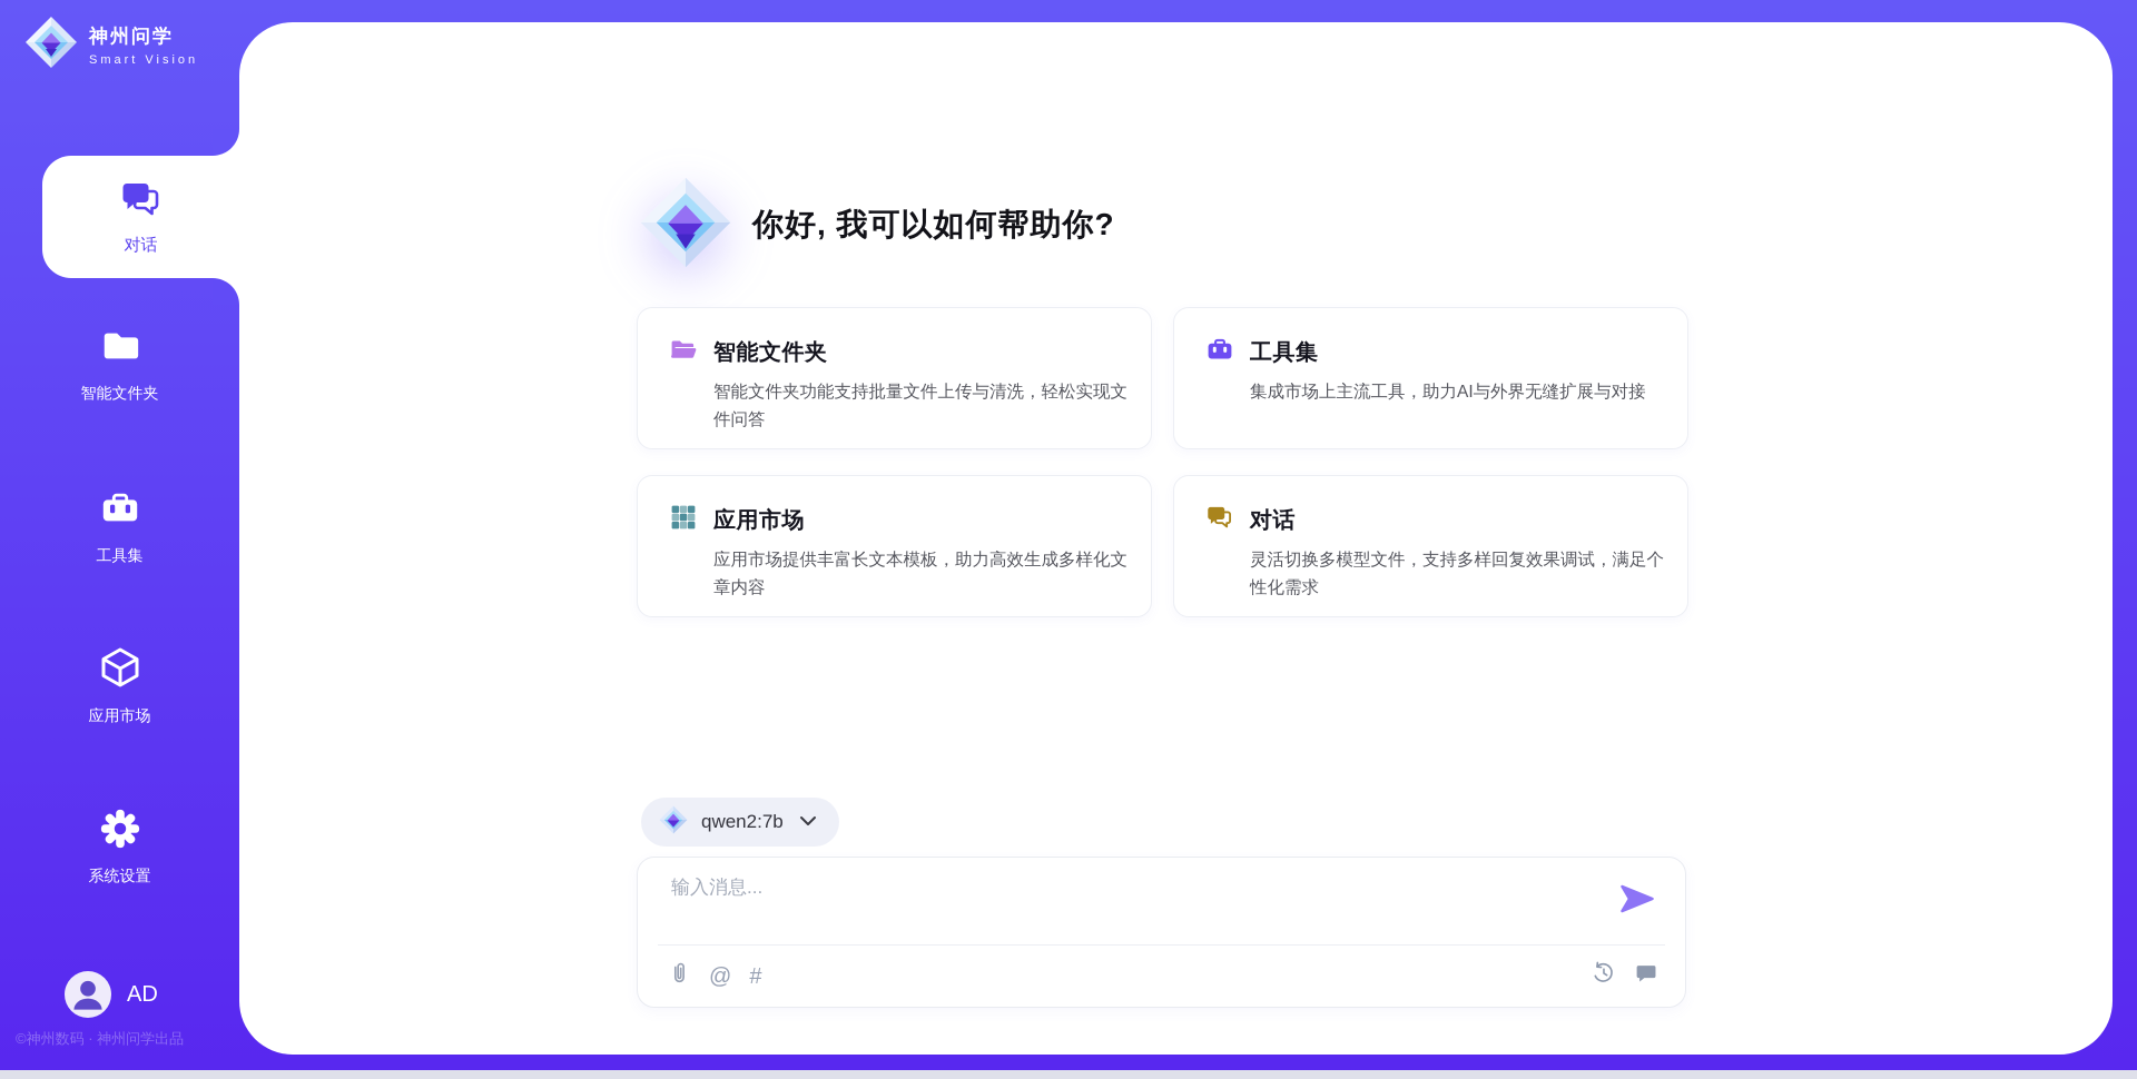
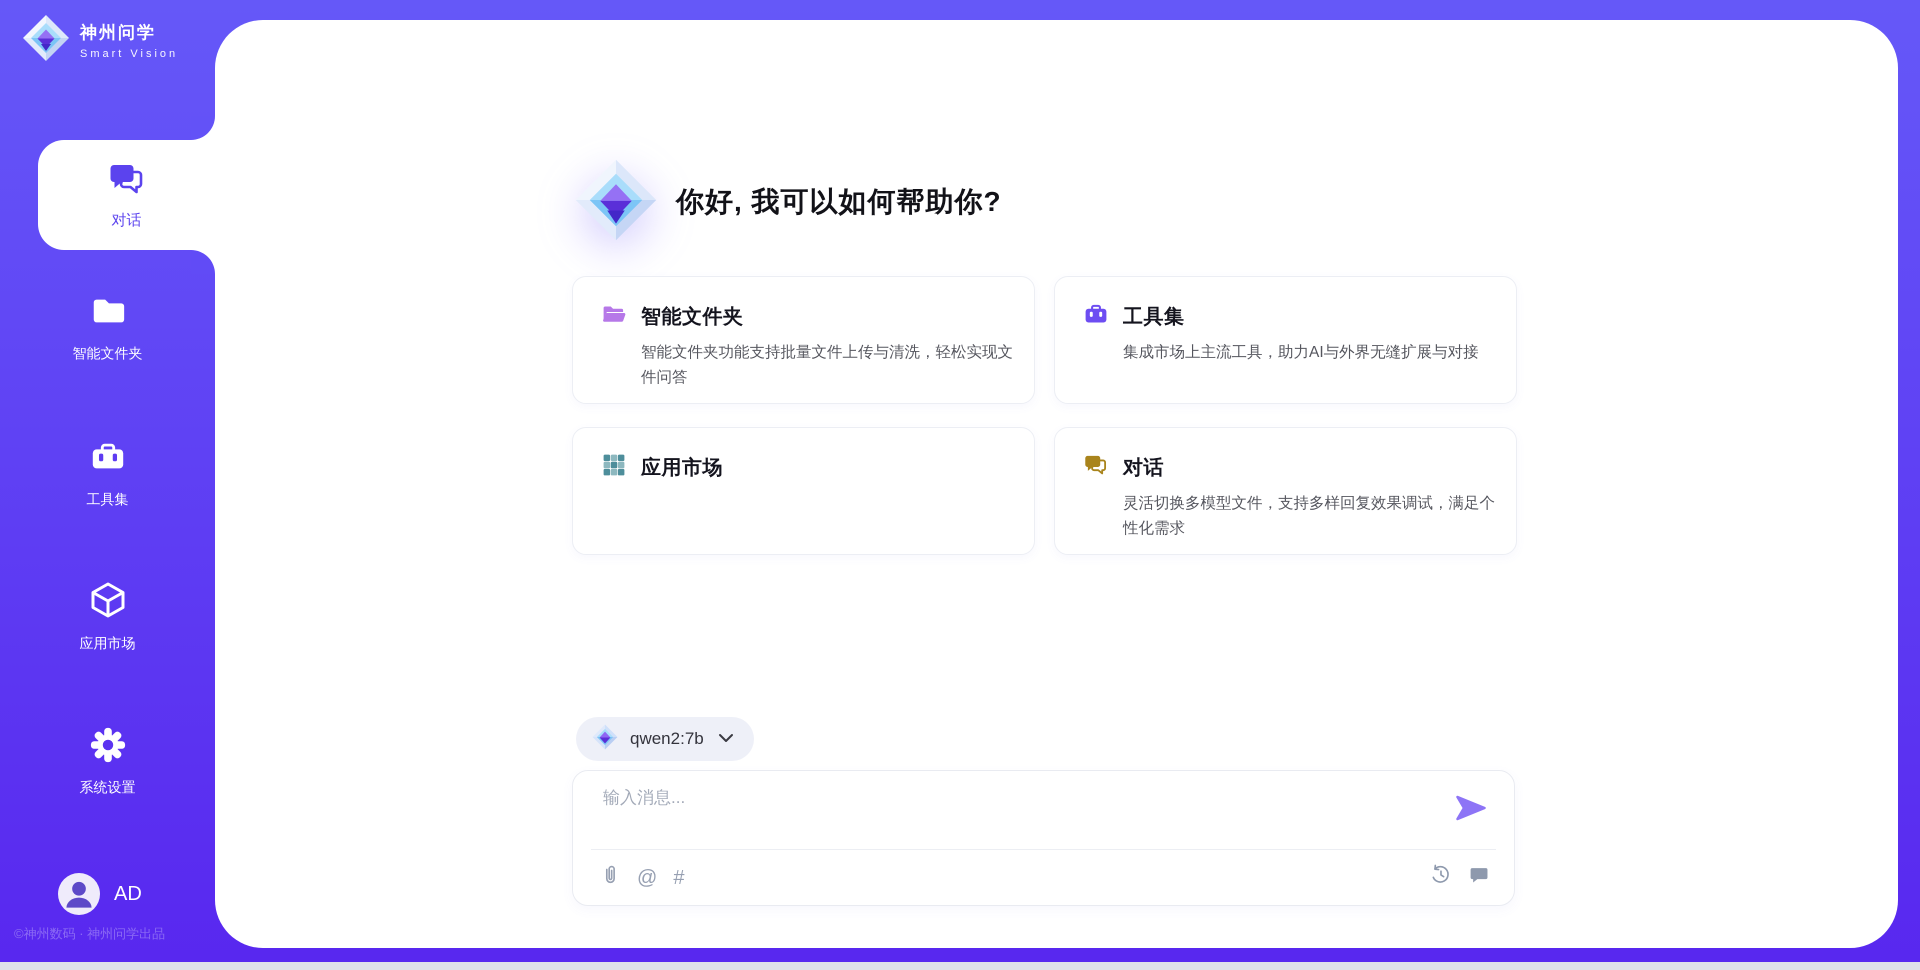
  神州问学
  Smart Vision
  对话
  智能文件夹
  工具集
  应用市场
  系统设置
  AD
  ©神州数码 · 神州问学出品
  你好, 我可以如何帮助你?
  智能文件夹
  智能文件夹功能支持批量文件上传与清洗，轻松实现文件问答
  工具集
  集成市场上主流工具，助力AI与外界无缝扩展与对接
  应用市场
- 应用市场提供丰富长文本模板，助力高效生成多样化文章内容
  对话
  灵活切换多模型文件，支持多样回复效果调试，满足个性化需求
  qwen2:7b
  输入消息...
  @
  #
